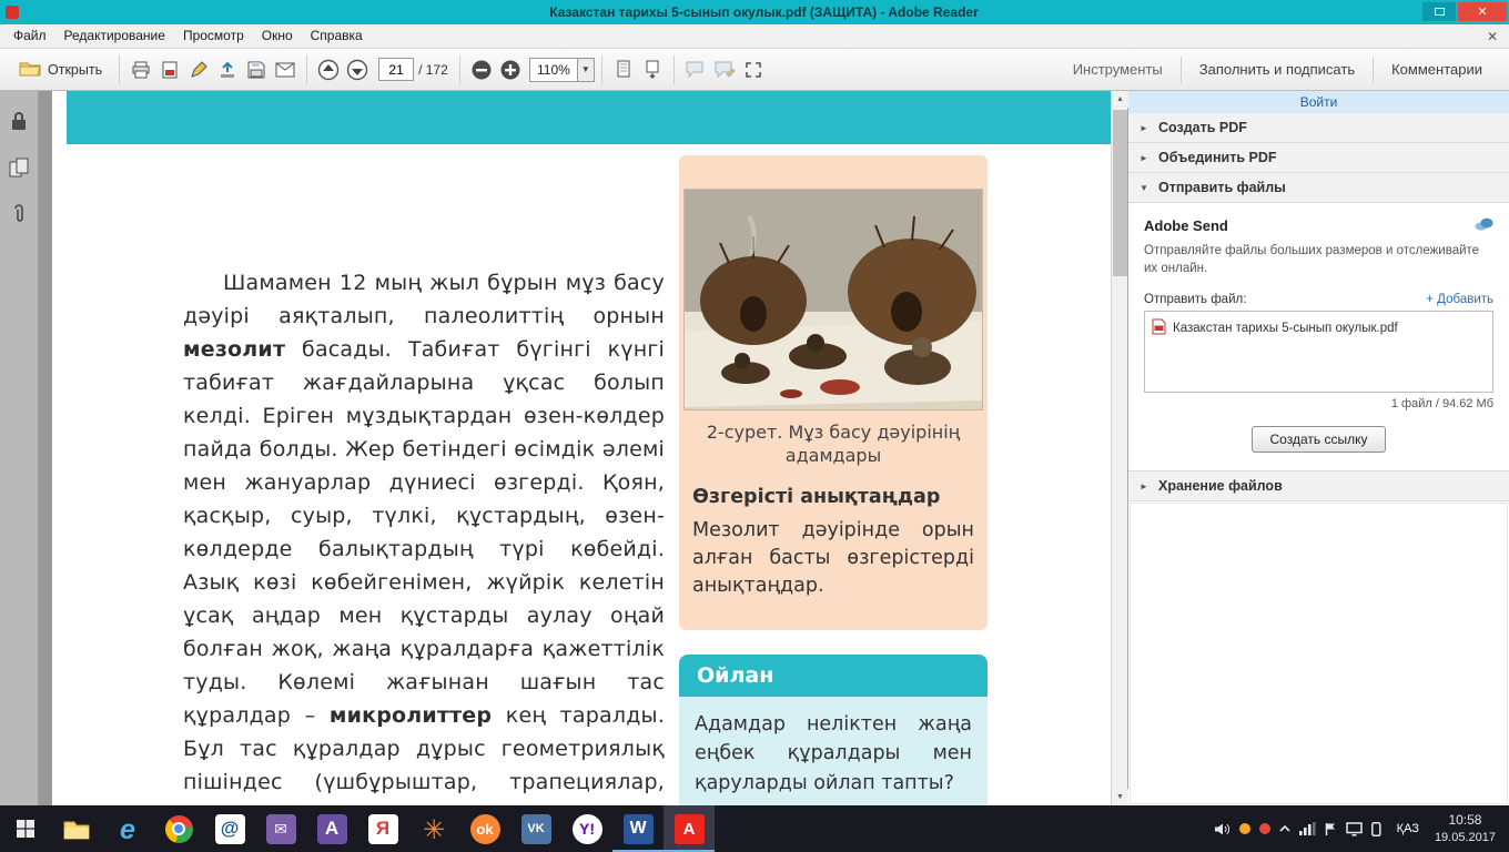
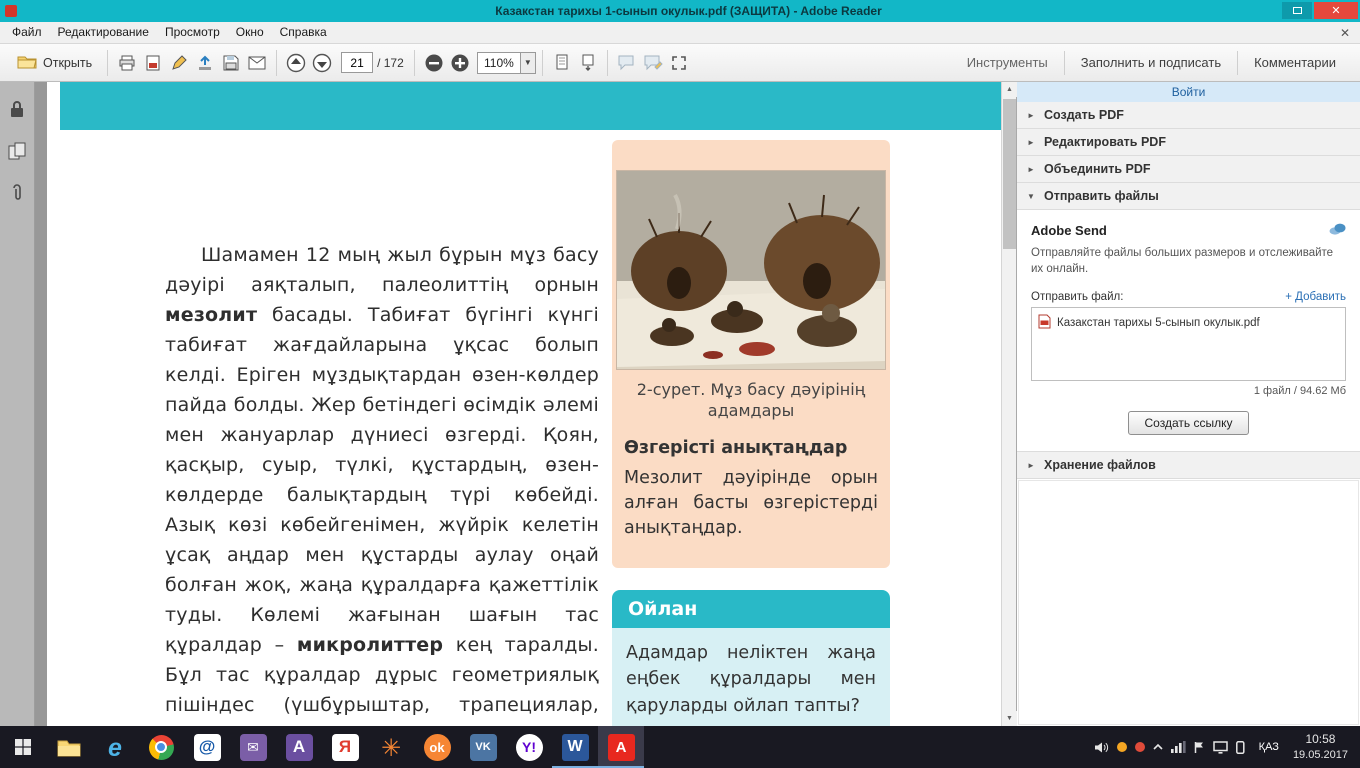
- Казакстан тарихы 5-сынып окулык.pdf (ЗАЩИТА) - Adobe Reader
+ Казакстан тарихы 1-сынып окулык.pdf (ЗАЩИТА) - Adobe Reader
  ✕
  Файл
  Редактирование
  Просмотр
  Окно
  Справка
  ✕
  Открыть
  21
  / 172
  110%
  Инструменты
  Заполнить и подписать
  Комментарии
  Шамамен 12 мың жыл бұрын мұз басу дәуірі аяқталып, палеолиттің орнын мезолит басады. Табиғат бүгінгі күнгі табиғат жағдайларына ұқсас болып келді. Еріген мұздықтардан өзен-көлдер пайда болды. Жер бетіндегі өсімдік әлемі мен жануарлар дүниесі өзгерді. Қоян, қасқыр, суыр, түлкі, құстардың, өзен-көлдерде балықтардың түрі көбейді. Азық көзі көбейгенімен, жүйрік келетін ұсақ аңдар мен құстарды аулау оңай болған жоқ, жаңа құралдарға қажеттілік туды. Көлемі жағынан шағын тас құралдар – микролиттер кең таралды. Бұл тас құралдар дұрыс геометриялық пішіндес (үшбұрыштар, трапециялар,
  2-сурет. Мұз басу дәуірінің адамдары
  Өзгерісті анықтаңдар
  Мезолит дәуірінде орын алған басты өзгерістерді анықтаңдар.
  Ойлан
  Адамдар неліктен жаңа еңбек құралдары мен қаруларды ойлап тапты?
  Войти
  Создать PDF
+ Редактировать PDF
  Объединить PDF
  Отправить файлы
  Adobe Send
  Отправляйте файлы больших размеров и отслеживайте их онлайн.
  Отправить файл:
  + Добавить
  Казакстан тарихы 5-сынып окулык.pdf
  1 файл / 94.62 Мб
  Создать ссылку
  Хранение файлов
  e
  @
  ✉
  A
  Я
  ✳
  ok
  VK
  Y!
  W
  A
  ҚАЗ
  10:58
  19.05.2017
